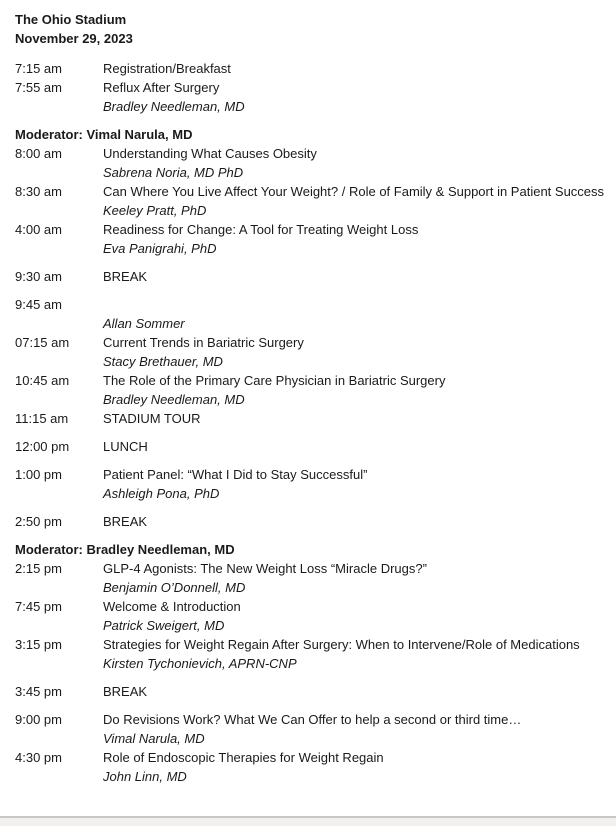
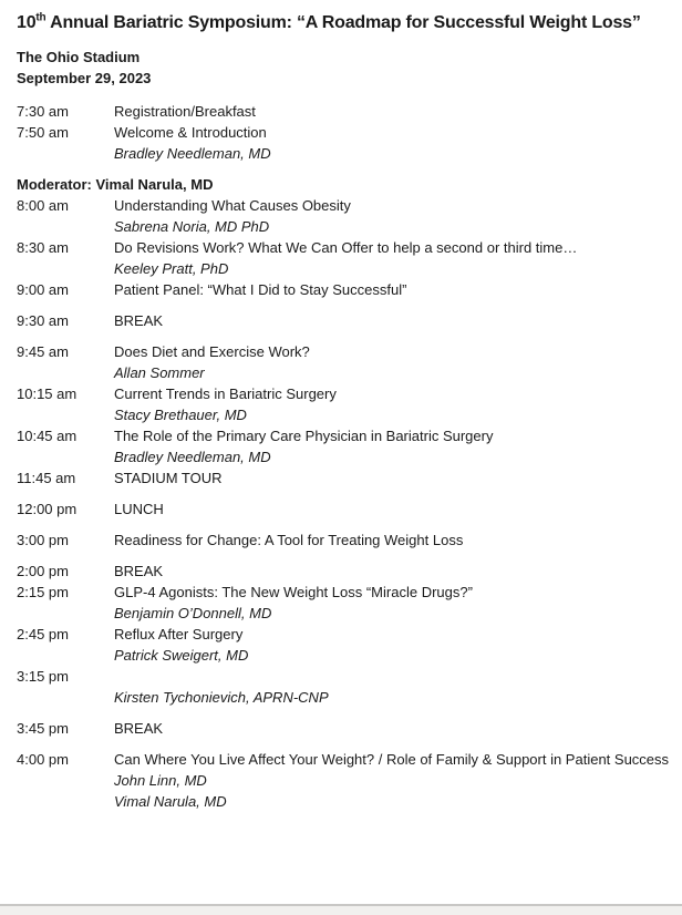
+ 10th Annual Bariatric Symposium: “A Roadmap for Successful Weight Loss”
  The Ohio Stadium
- November 29, 2023
+ September 29, 2023
- 7:15 am
+ 7:30 am
  Registration/Breakfast
- 7:55 am
+ 7:50 am
- Reflux After Surgery
+ Welcome & Introduction
  Bradley Needleman, MD
  Moderator: Vimal Narula, MD
  8:00 am
  Understanding What Causes Obesity
  Sabrena Noria, MD PhD
  8:30 am
- Can Where You Live Affect Your Weight? / Role of Family & Support in Patient Success
+ Do Revisions Work? What We Can Offer to help a second or third time…
  Keeley Pratt, PhD
- 4:00 am
+ 9:00 am
- Readiness for Change: A Tool for Treating Weight Loss
+ Patient Panel: “What I Did to Stay Successful”
- Eva Panigrahi, PhD
  9:30 am
  BREAK
  9:45 am
+ Does Diet and Exercise Work?
  Allan Sommer
- 07:15 am
+ 10:15 am
  Current Trends in Bariatric Surgery
  Stacy Brethauer, MD
  10:45 am
  The Role of the Primary Care Physician in Bariatric Surgery
  Bradley Needleman, MD
- 11:15 am
+ 11:45 am
  STADIUM TOUR
  12:00 pm
  LUNCH
- 1:00 pm
+ 3:00 pm
- Patient Panel: “What I Did to Stay Successful”
+ Readiness for Change: A Tool for Treating Weight Loss
- Ashleigh Pona, PhD
- 2:50 pm
+ 2:00 pm
  BREAK
- Moderator: Bradley Needleman, MD
  2:15 pm
  GLP-4 Agonists: The New Weight Loss “Miracle Drugs?”
  Benjamin O’Donnell, MD
- 7:45 pm
+ 2:45 pm
- Welcome & Introduction
+ Reflux After Surgery
  Patrick Sweigert, MD
  3:15 pm
- Strategies for Weight Regain After Surgery: When to Intervene/Role of Medications
  Kirsten Tychonievich, APRN-CNP
  3:45 pm
  BREAK
- 9:00 pm
+ 4:00 pm
- Do Revisions Work? What We Can Offer to help a second or third time…
+ Can Where You Live Affect Your Weight? / Role of Family & Support in Patient Success
- Vimal Narula, MD
+ John Linn, MD
- 4:30 pm
- Role of Endoscopic Therapies for Weight Regain
- John Linn, MD
+ Vimal Narula, MD
